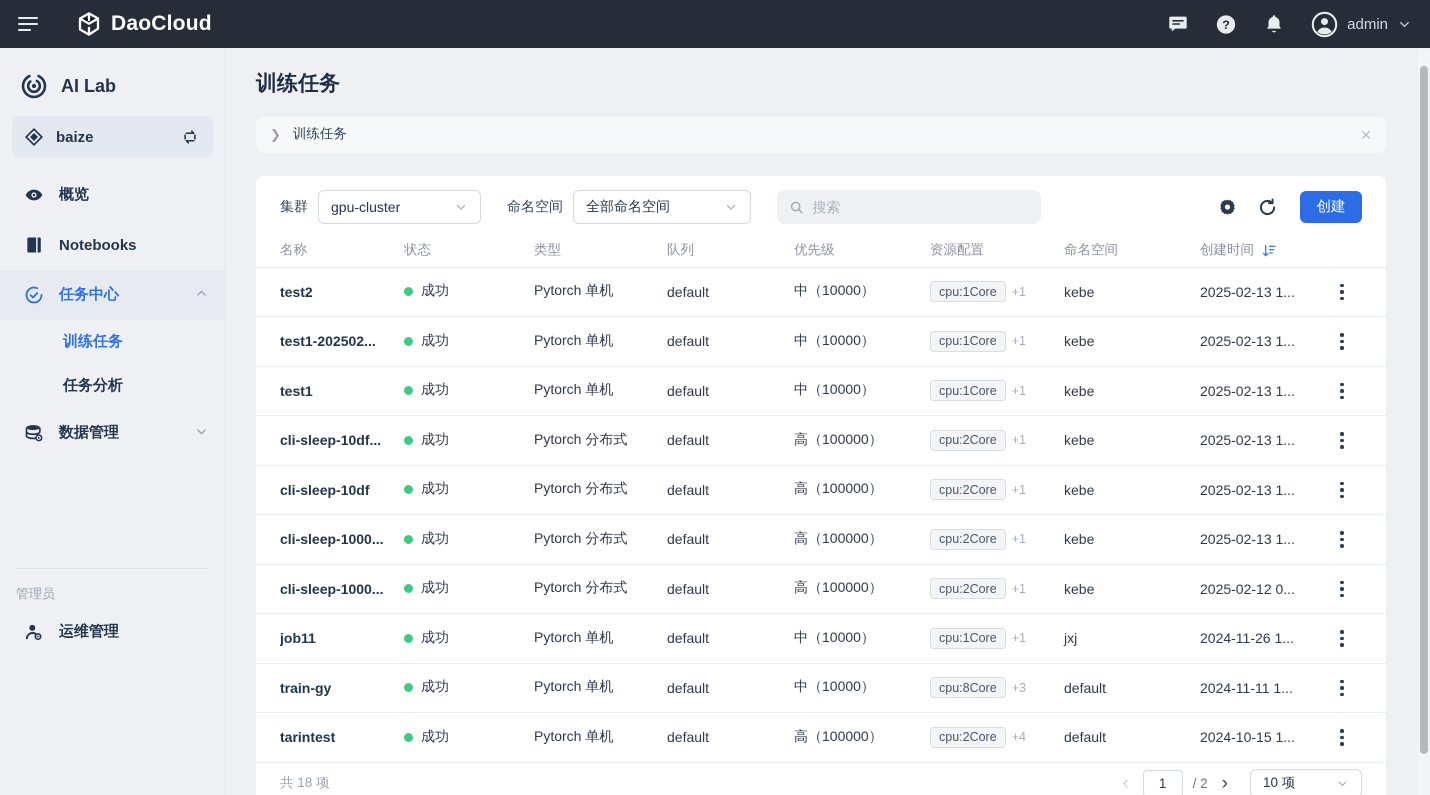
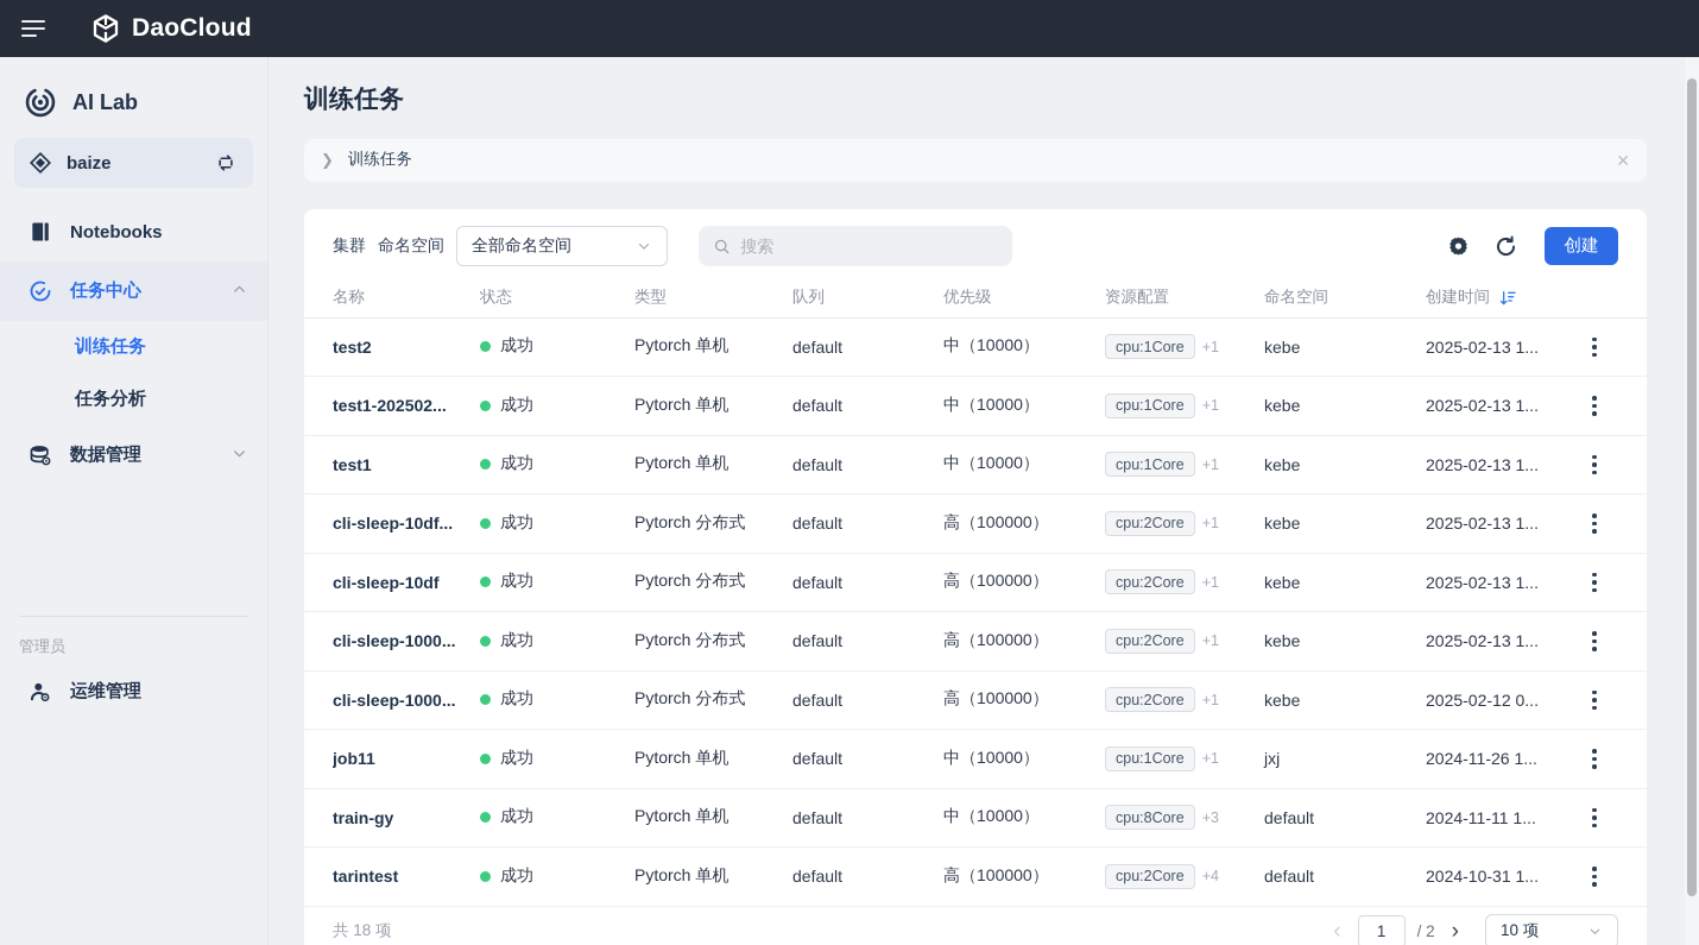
  DaoCloud
- ?
- admin
  AI Lab
  baize
- 概览
  Notebooks
  任务中心
  训练任务
  任务分析
  数据管理
  管理员
  运维管理
  训练任务
  ❯
  训练任务
  ✕
  集群
- gpu-cluster
  命名空间
  全部命名空间
  搜索
  创建
  名称
  状态
  类型
  队列
  优先级
  资源配置
  命名空间
  创建时间
  test2
  成功
  Pytorch 单机
  default
  中（10000）
  cpu:1Core +1
  kebe
  2025-02-13 1...
  test1-202502...
  成功
  Pytorch 单机
  default
  中（10000）
  cpu:1Core +1
  kebe
  2025-02-13 1...
  test1
  成功
  Pytorch 单机
  default
  中（10000）
  cpu:1Core +1
  kebe
  2025-02-13 1...
  cli-sleep-10df...
  成功
  Pytorch 分布式
  default
  高（100000）
  cpu:2Core +1
  kebe
  2025-02-13 1...
  cli-sleep-10df
  成功
  Pytorch 分布式
  default
  高（100000）
  cpu:2Core +1
  kebe
  2025-02-13 1...
  cli-sleep-1000...
  成功
  Pytorch 分布式
  default
  高（100000）
  cpu:2Core +1
  kebe
  2025-02-13 1...
  cli-sleep-1000...
  成功
  Pytorch 分布式
  default
  高（100000）
  cpu:2Core +1
  kebe
  2025-02-12 0...
  job11
  成功
  Pytorch 单机
  default
  中（10000）
  cpu:1Core +1
  jxj
  2024-11-26 1...
  train-gy
  成功
  Pytorch 单机
  default
  中（10000）
  cpu:8Core +3
  default
  2024-11-11 1...
  tarintest
  成功
  Pytorch 单机
  default
  高（100000）
  cpu:2Core +4
  default
- 2024-10-15 1...
+ 2024-10-31 1...
  共 18 项
  ‹
  1
  / 2
  ›
  10 项
